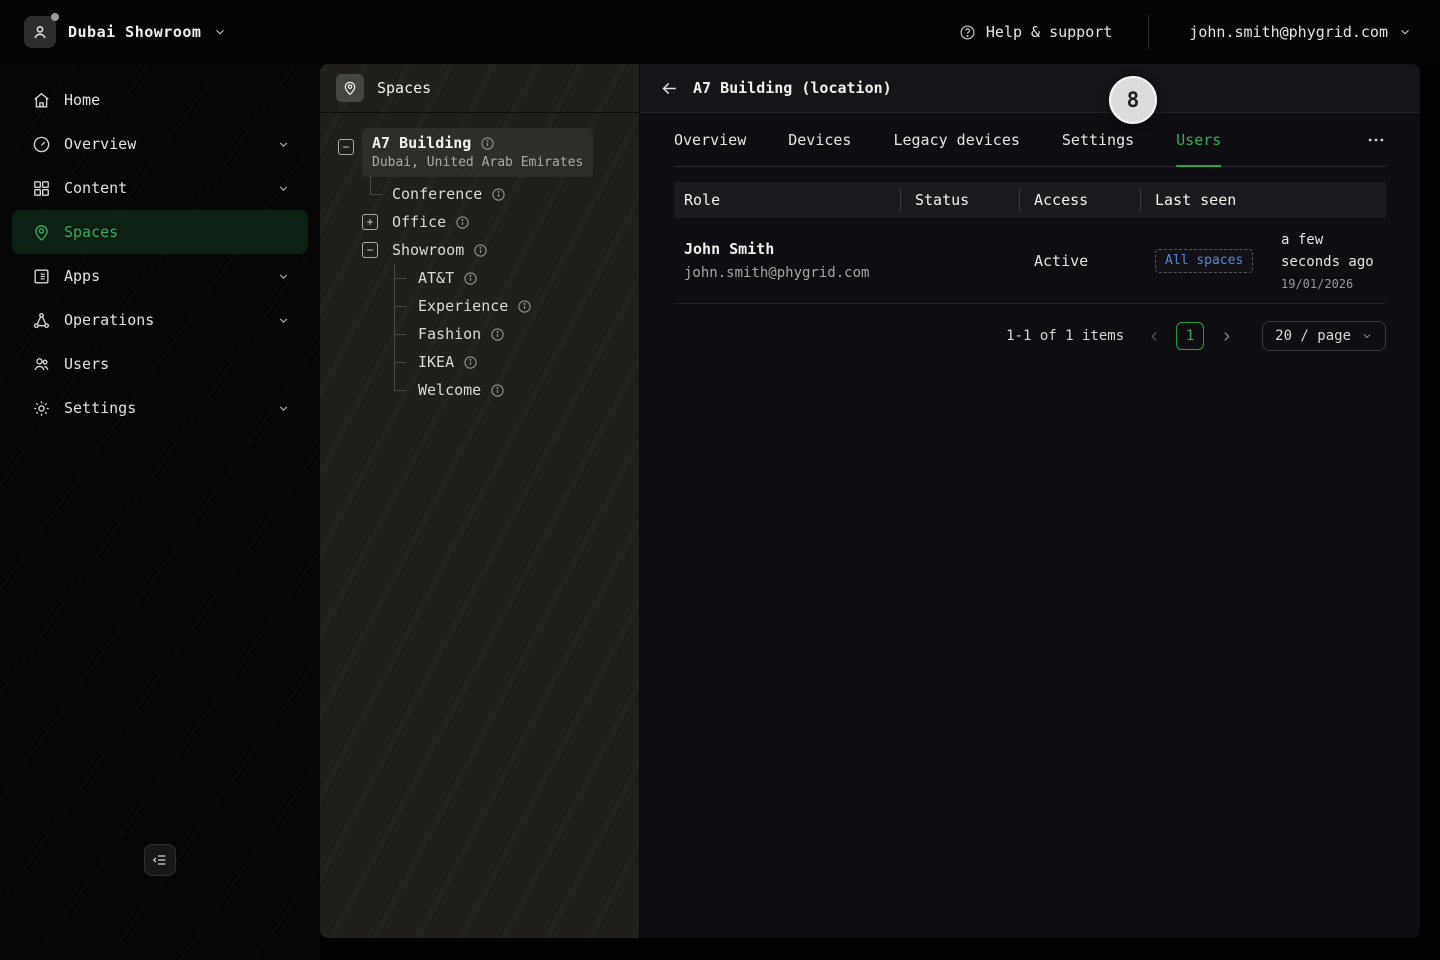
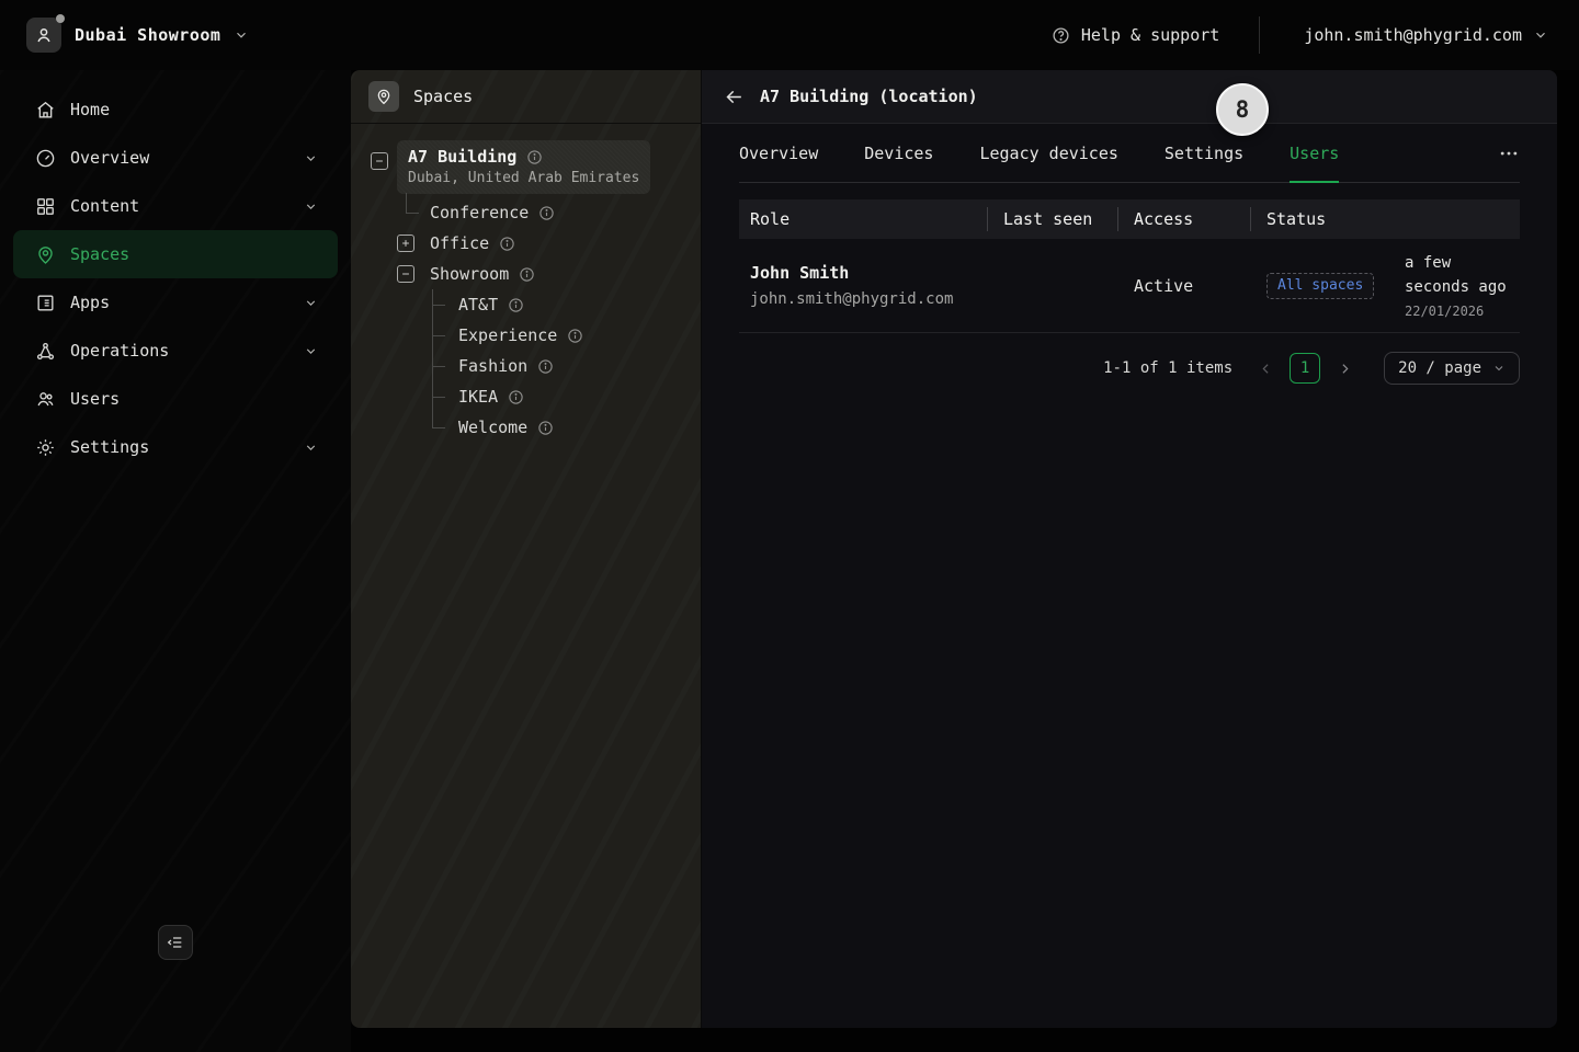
  Dubai Showroom
  Help & support
  john.smith@phygrid.com
  Home
  Overview
  Content
  Spaces
  Apps
  Operations
  Users
  Settings
  Spaces
  A7 Building
  Dubai, United Arab Emirates
  Conference
  Office
  Showroom
  AT&T
  Experience
  Fashion
  IKEA
  Welcome
  A7 Building (location)
  Overview
  Devices
  Legacy devices
  Settings
  Users
  Role
- Status
+ Last seen
  Access
- Last seen
+ Status
  John Smith
  john.smith@phygrid.com
  Active
  All spaces
  a few seconds ago
- 19/01/2026
+ 22/01/2026
  1-1 of 1 items
  1
  20 / page
  8
